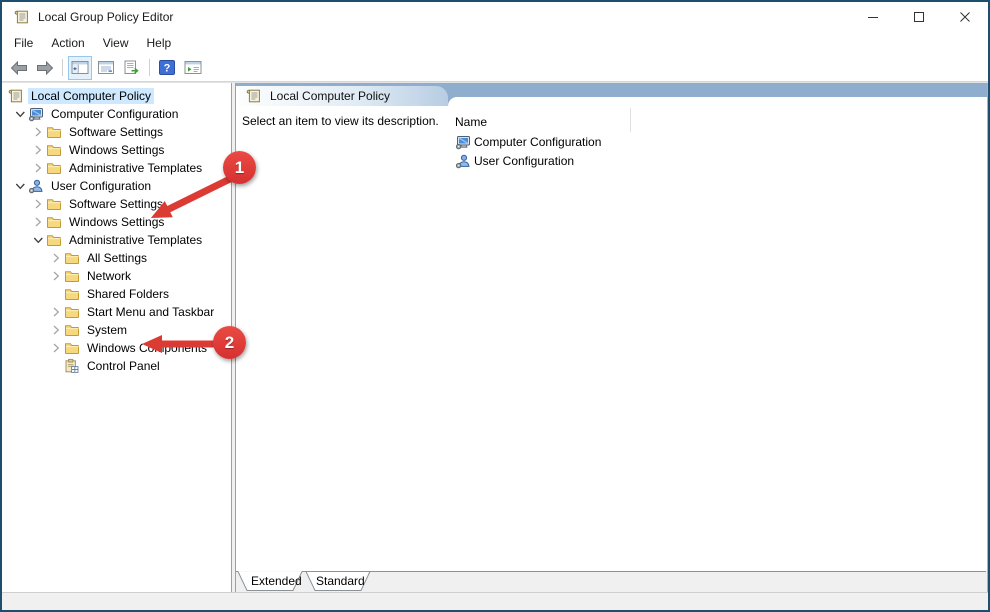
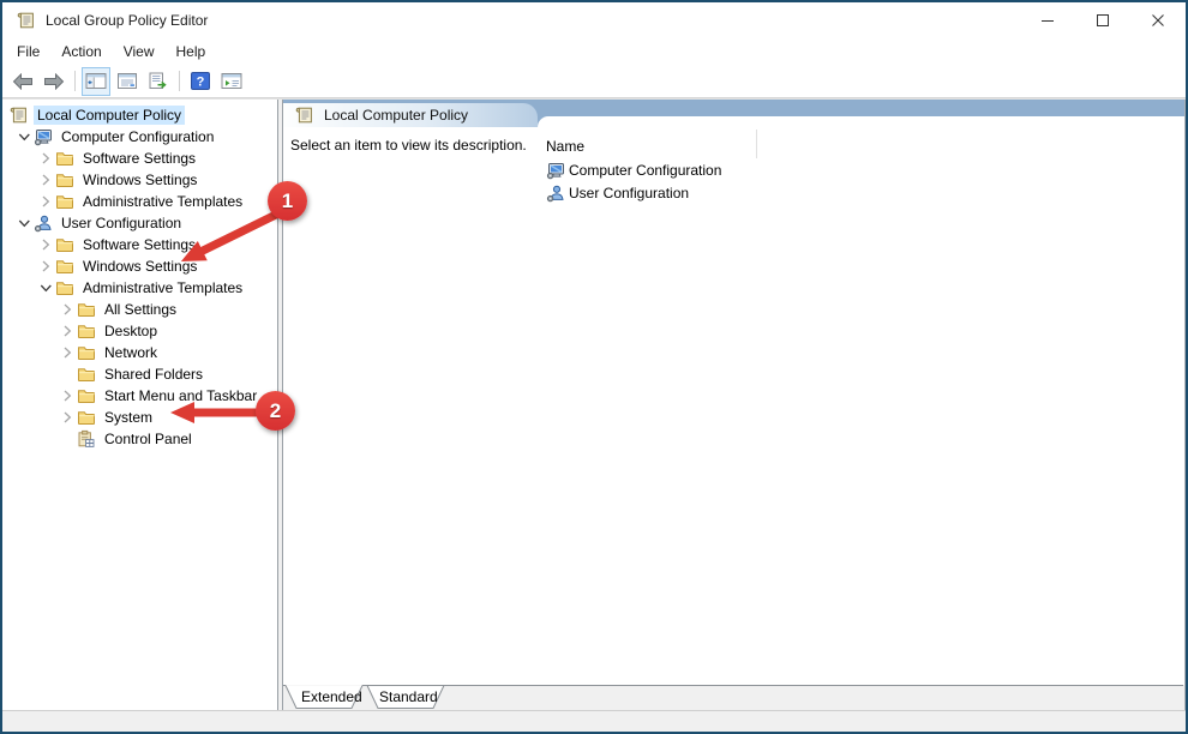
  Local Group Policy Editor
  File
  Action
  View
  Help
  ?
  Local Computer Policy
  Computer Configuration
  Software Settings
  Windows Settings
  Administrative Templates
  User Configuration
  Software Settings
  Windows Settings
  Administrative Templates
  All Settings
+ Desktop
  Network
  Shared Folders
  Start Menu and Taskbar
  System
- Windows Components
  Control Panel
  Local Computer Policy
  Select an item to view its description.
  Name
  Computer Configuration
  User Configuration
  Extended
  Standard
  1
  2
